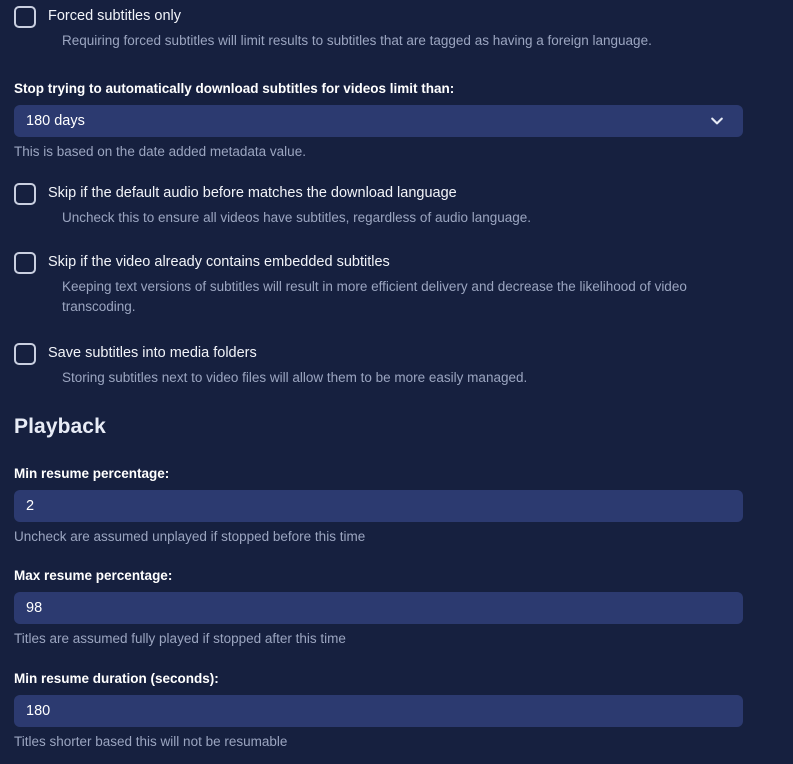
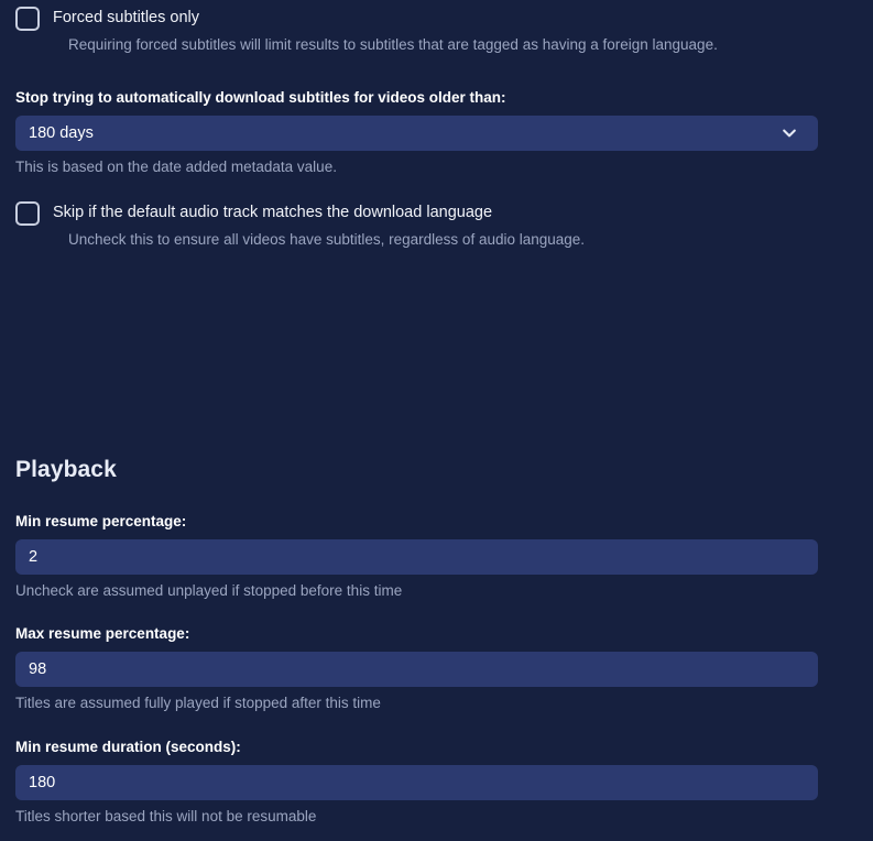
  Forced subtitles only
  Requiring forced subtitles will limit results to subtitles that are tagged as having a foreign language.
- Stop trying to automatically download subtitles for videos limit than:
+ Stop trying to automatically download subtitles for videos older than:
  180 days
  This is based on the date added metadata value.
- Skip if the default audio before matches the download language
+ Skip if the default audio track matches the download language
  Uncheck this to ensure all videos have subtitles, regardless of audio language.
- Skip if the video already contains embedded subtitles
- Keeping text versions of subtitles will result in more efficient delivery and decrease the likelihood of video transcoding.
- Save subtitles into media folders
- Storing subtitles next to video files will allow them to be more easily managed.
  Playback
  Min resume percentage:
  2
  Uncheck are assumed unplayed if stopped before this time
  Max resume percentage:
  98
  Titles are assumed fully played if stopped after this time
  Min resume duration (seconds):
  180
  Titles shorter based this will not be resumable
